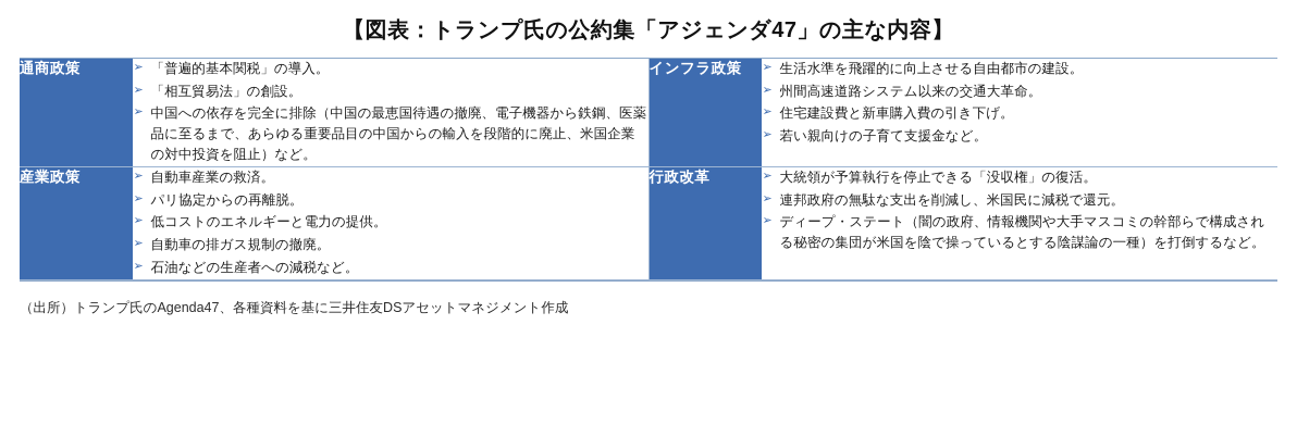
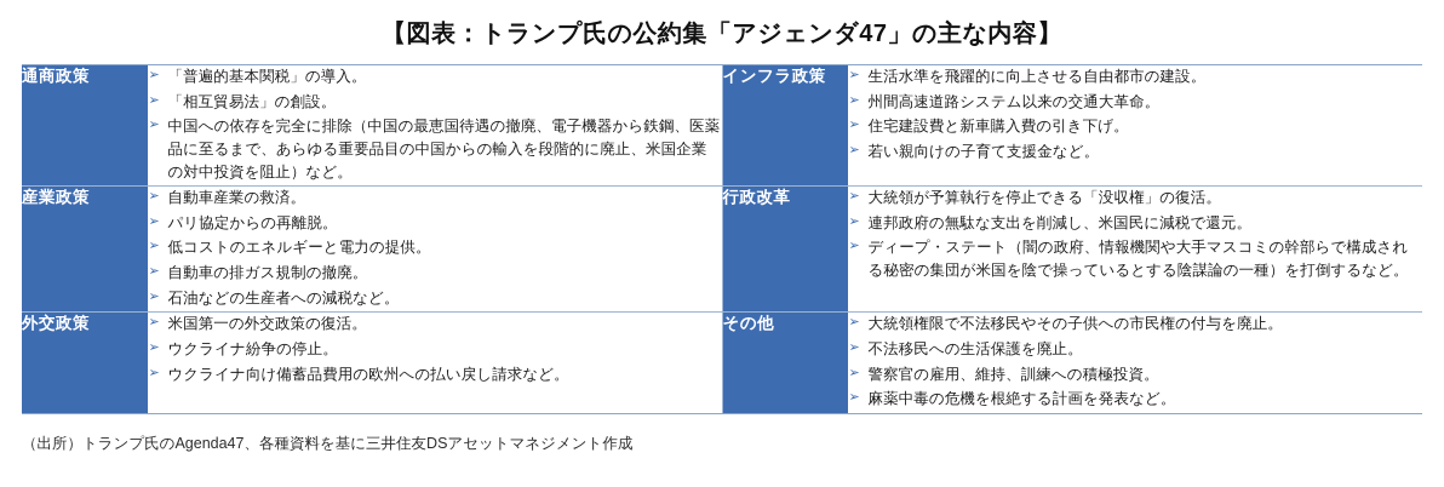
  【図表：トランプ氏の公約集「アジェンダ47」の主な内容】
  通商政策	➢ 「普遍的基本関税」の導入。 ➢ 「相互貿易法」の創設。 ➢ 中国への依存を完全に排除（中国の最恵国待遇の撤廃、電子機器から鉄鋼、医薬品に至るまで、あらゆる重要品目の中国からの輸入を段階的に廃止、米国企業の対中投資を阻止）など。	インフラ政策	➢ 生活水準を飛躍的に向上させる自由都市の建設。 ➢ 州間高速道路システム以来の交通大革命。 ➢ 住宅建設費と新車購入費の引き下げ。 ➢ 若い親向けの子育て支援金など。
  産業政策	➢ 自動車産業の救済。 ➢ パリ協定からの再離脱。 ➢ 低コストのエネルギーと電力の提供。 ➢ 自動車の排ガス規制の撤廃。 ➢ 石油などの生産者への減税など。	行政改革	➢ 大統領が予算執行を停止できる「没収権」の復活。 ➢ 連邦政府の無駄な支出を削減し、米国民に減税で還元。 ➢ ディープ・ステート（闇の政府、情報機関や大手マスコミの幹部らで構成される秘密の集団が米国を陰で操っているとする陰謀論の一種）を打倒するなど。
+ 外交政策	➢ 米国第一の外交政策の復活。 ➢ ウクライナ紛争の停止。 ➢ ウクライナ向け備蓄品費用の欧州への払い戻し請求など。	その他	➢ 大統領権限で不法移民やその子供への市民権の付与を廃止。 ➢ 不法移民への生活保護を廃止。 ➢ 警察官の雇用、維持、訓練への積極投資。 ➢ 麻薬中毒の危機を根絶する計画を発表など。
  （出所）トランプ氏のAgenda47、各種資料を基に三井住友DSアセットマネジメント作成
